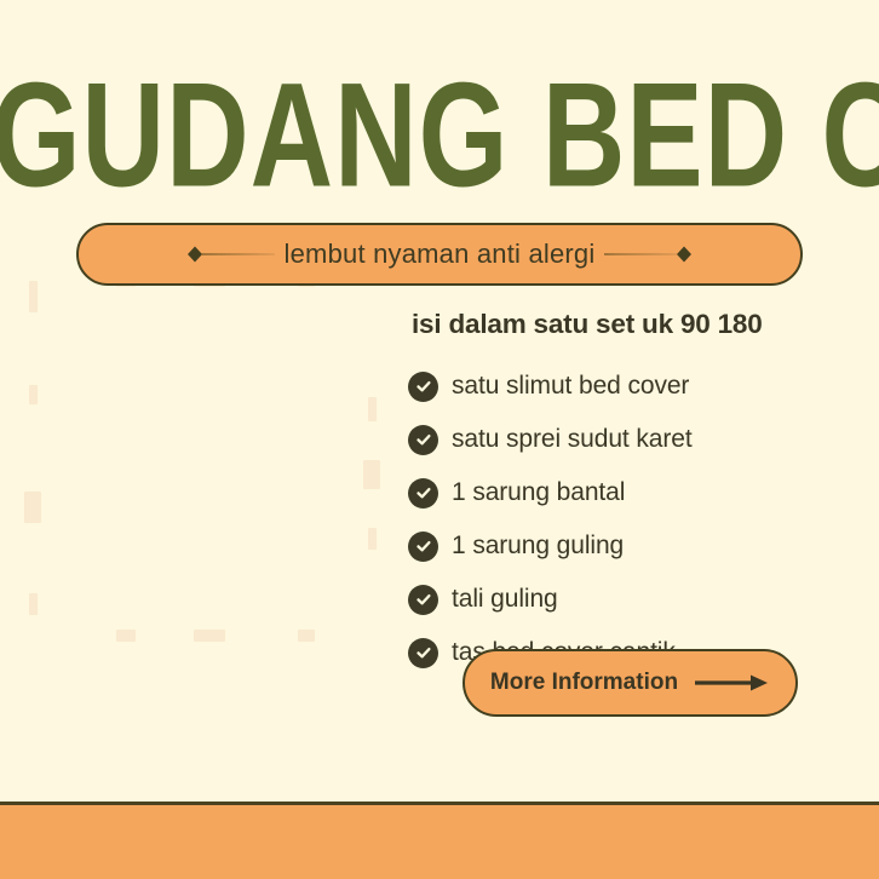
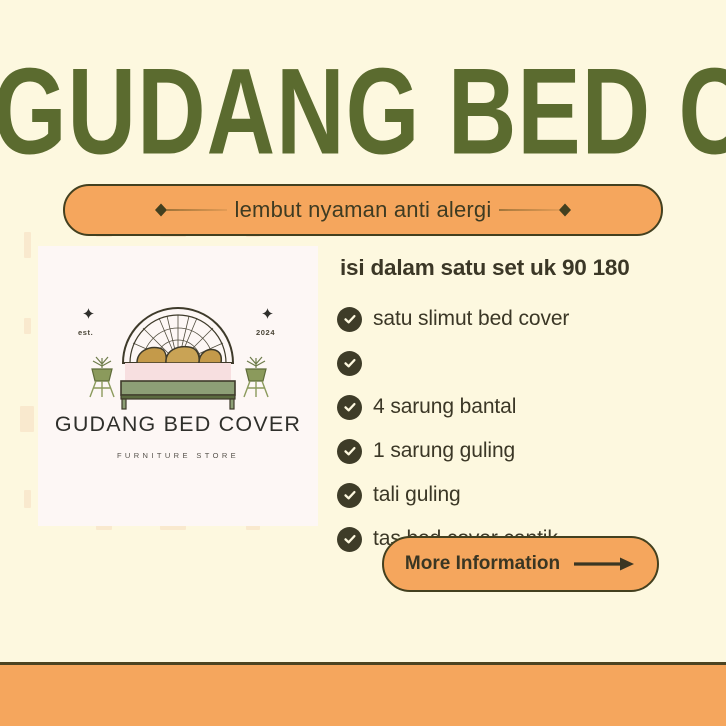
  GUDANG BED C
  lembut nyaman anti alergi
+ est.
+ 2024
+ GUDANG BED COVER
+ FURNITURE STORE
  isi dalam satu set uk 90 180
  satu slimut bed cover
- satu sprei sudut karet
- 1 sarung bantal
+ 4 sarung bantal
  1 sarung guling
  tali guling
  More Information
